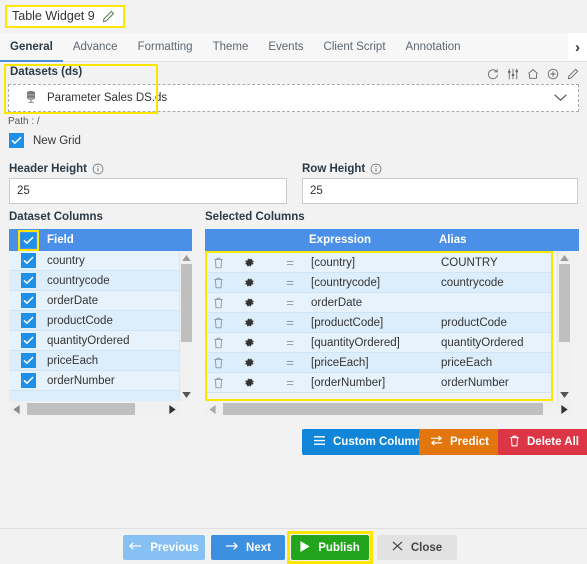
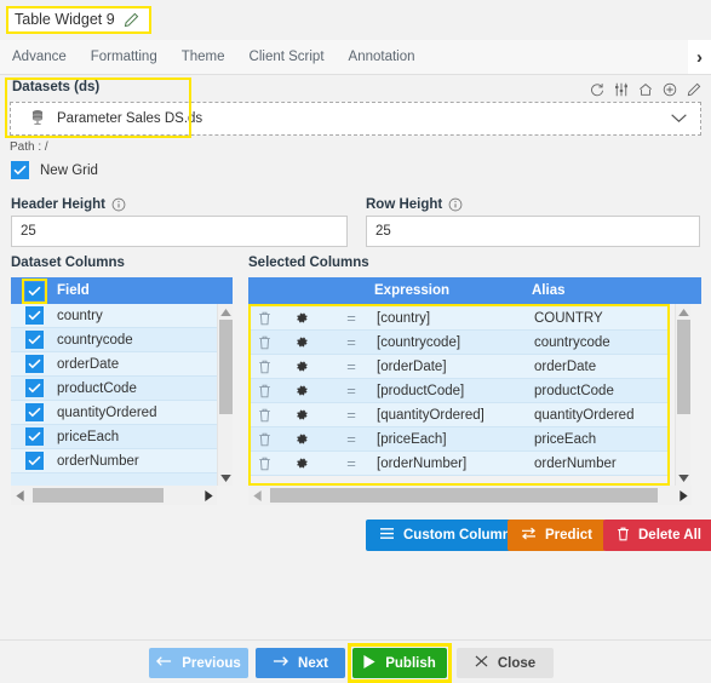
  Table Widget 9
- General
  Advance
  Formatting
  Theme
- Events
  Client Script
  Annotation
  ›
  Datasets (ds)
  Parameter Sales DS.ds
  Path : /
  New Grid
  Header Height
  25
  Row Height
  25
  Dataset Columns
  Selected Columns
  Field
  country
  countrycode
  orderDate
  productCode
  quantityOrdered
  priceEach
  orderNumber
  Expression
  Alias
  =
  [country]
  COUNTRY
  =
  [countrycode]
  countrycode
  =
+ [orderDate]
  orderDate
  =
  [productCode]
  productCode
  =
  [quantityOrdered]
  quantityOrdered
  =
  [priceEach]
  priceEach
  =
  [orderNumber]
  orderNumber
  Custom Colum
  Predict
  Delete All
  Previous
  Next
  Publish
  Close
